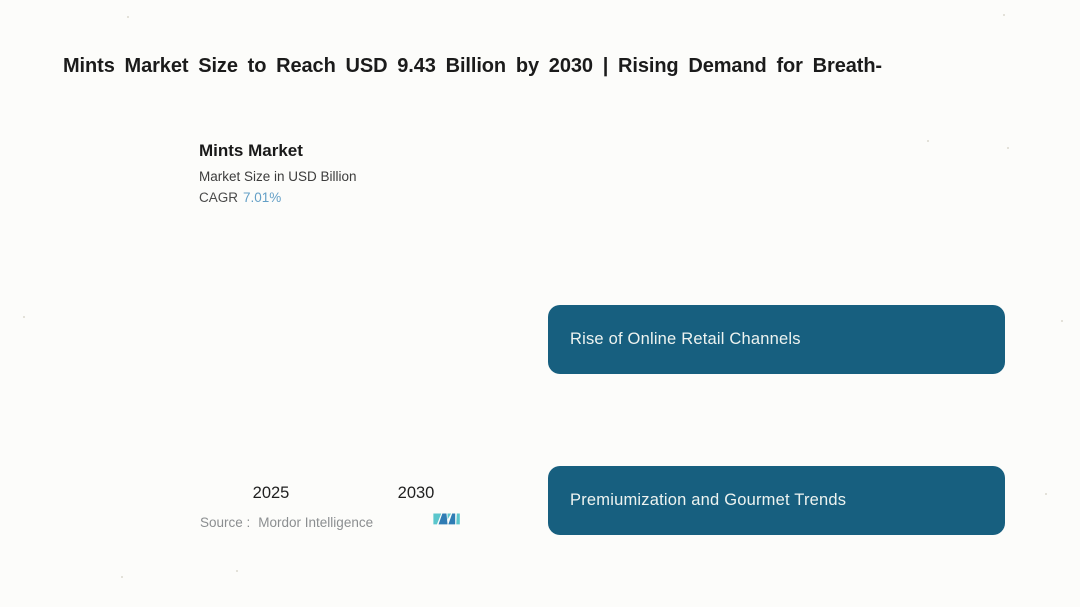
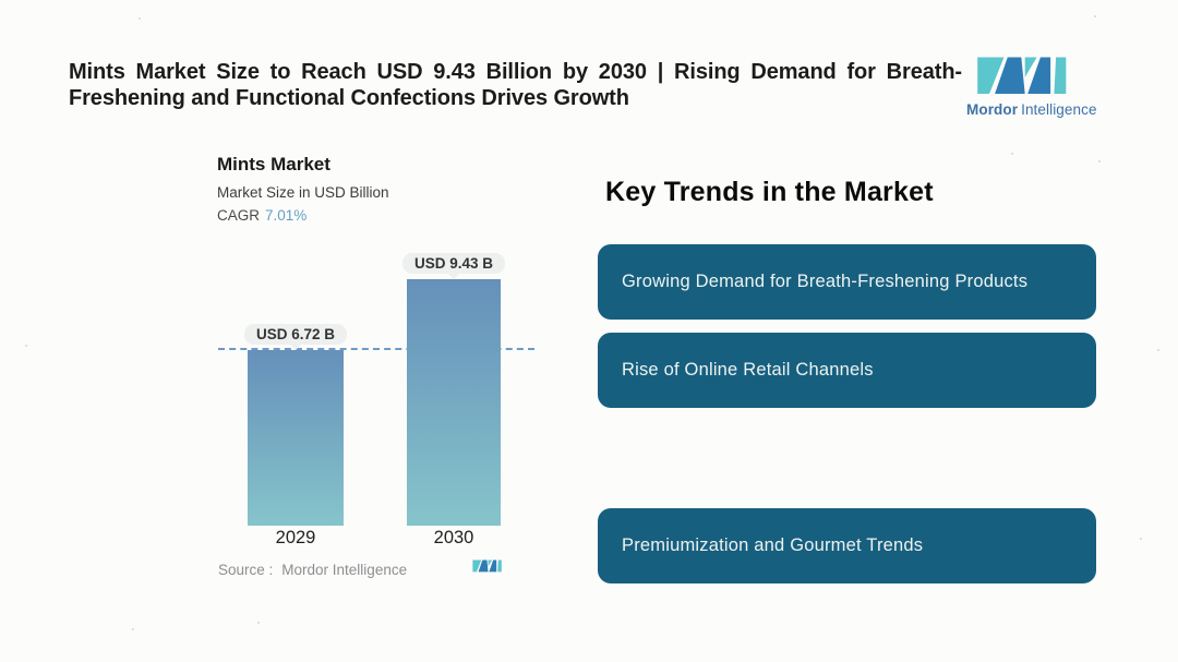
  Mints Market Size to Reach USD 9.43 Billion by 2030 | Rising Demand for Breath-
+ Freshening and Functional Confections Drives Growth
+ Mordor Intelligence
  Mints Market
  Market Size in USD Billion
  CAGR 7.01%
+ USD 6.72 B
+ USD 9.43 B
- 2025
+ 2029
  2030
  Source : Mordor Intelligence
+ Key Trends in the Market
+ Growing Demand for Breath-Freshening Products
  Rise of Online Retail Channels
  Premiumization and Gourmet Trends
